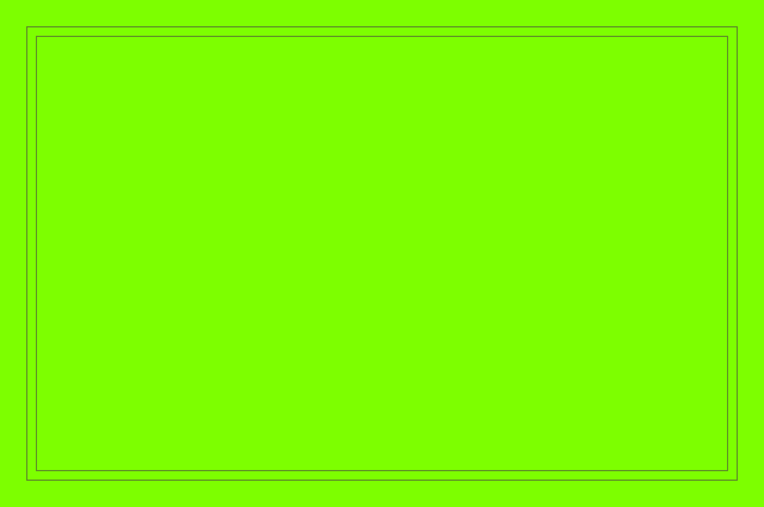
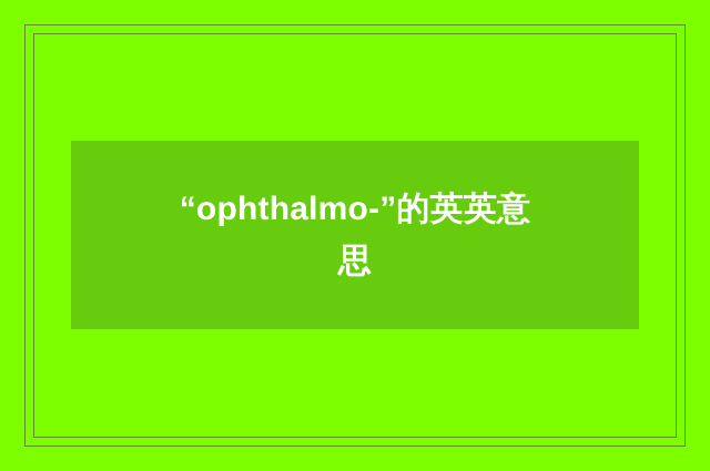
+ “ophthalmo-”的英英意思
